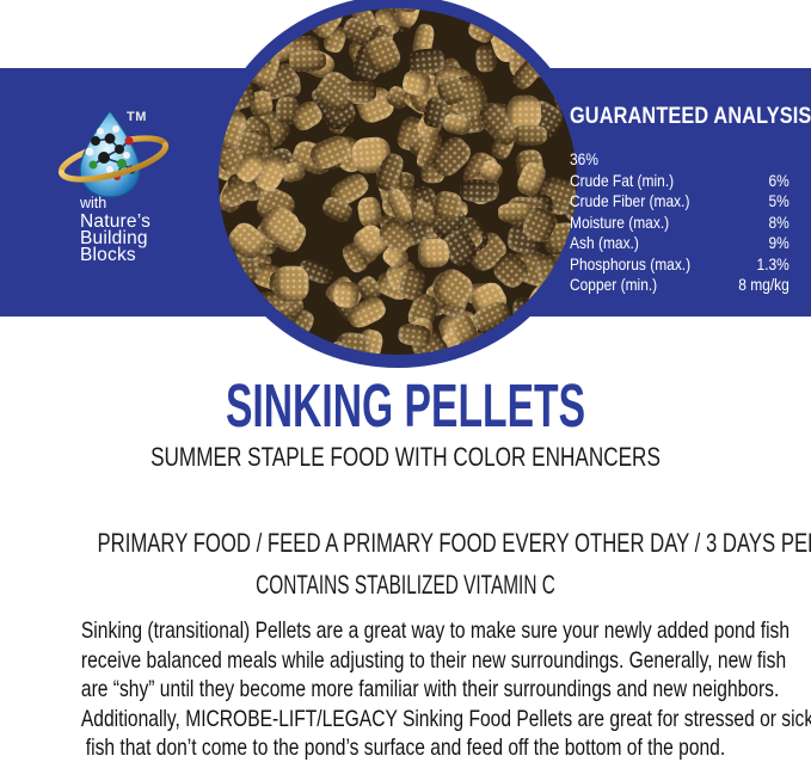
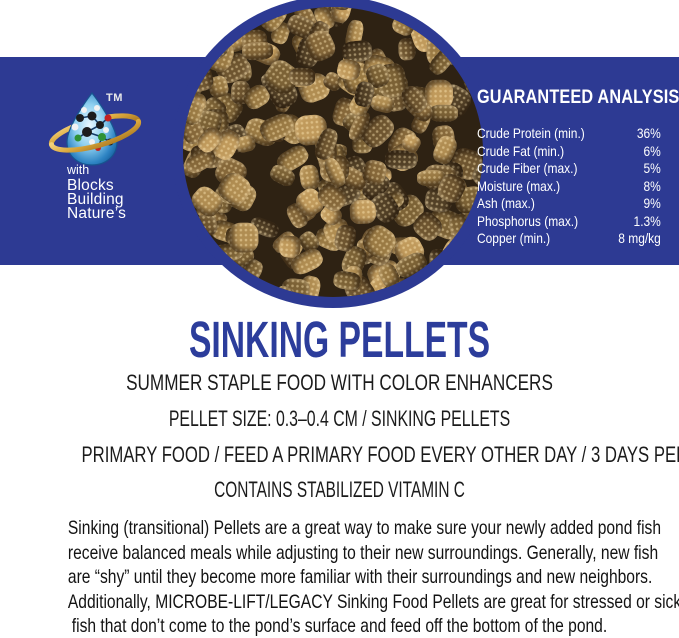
  TM
  with
- Nature’s
+ Blocks
  Building
- Blocks
+ Nature’s
  GUARANTEED ANALYSIS
+ Crude Protein (min.)
  36%
  Crude Fat (min.)
  6%
  Crude Fiber (max.)
  5%
  Moisture (max.)
  8%
  Ash (max.)
  9%
  Phosphorus (max.)
  1.3%
  Copper (min.)
  8 mg/kg
  SINKING PELLETS
  SUMMER STAPLE FOOD WITH COLOR ENHANCERS
+ PELLET SIZE: 0.3–0.4 CM / SINKING PELLETS
  PRIMARY FOOD / FEED A PRIMARY FOOD EVERY OTHER DAY / 3 DAYS PE
  CONTAINS STABILIZED VITAMIN C
  Sinking (transitional) Pellets are a great way to make sure your newly added pond fish
  receive balanced meals while adjusting to their new surroundings. Generally, new fish
  are “shy” until they become more familiar with their surroundings and new neighbors.
  Additionally, MICROBE-LIFT/LEGACY Sinking Food Pellets are great for stressed or sick
  fish that don’t come to the pond’s surface and feed off the bottom of the pond.
